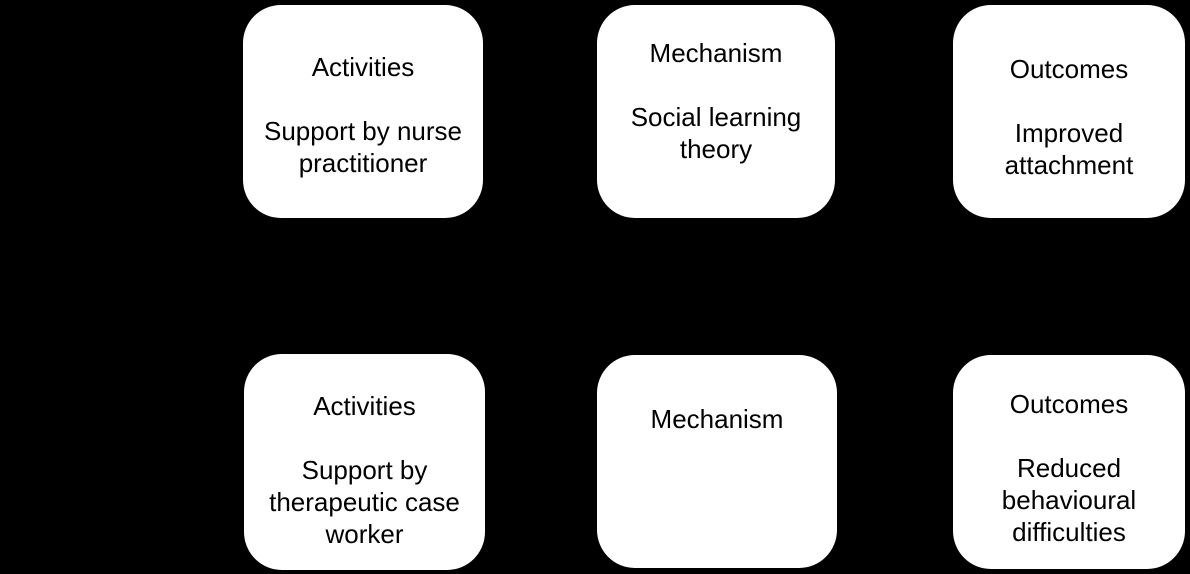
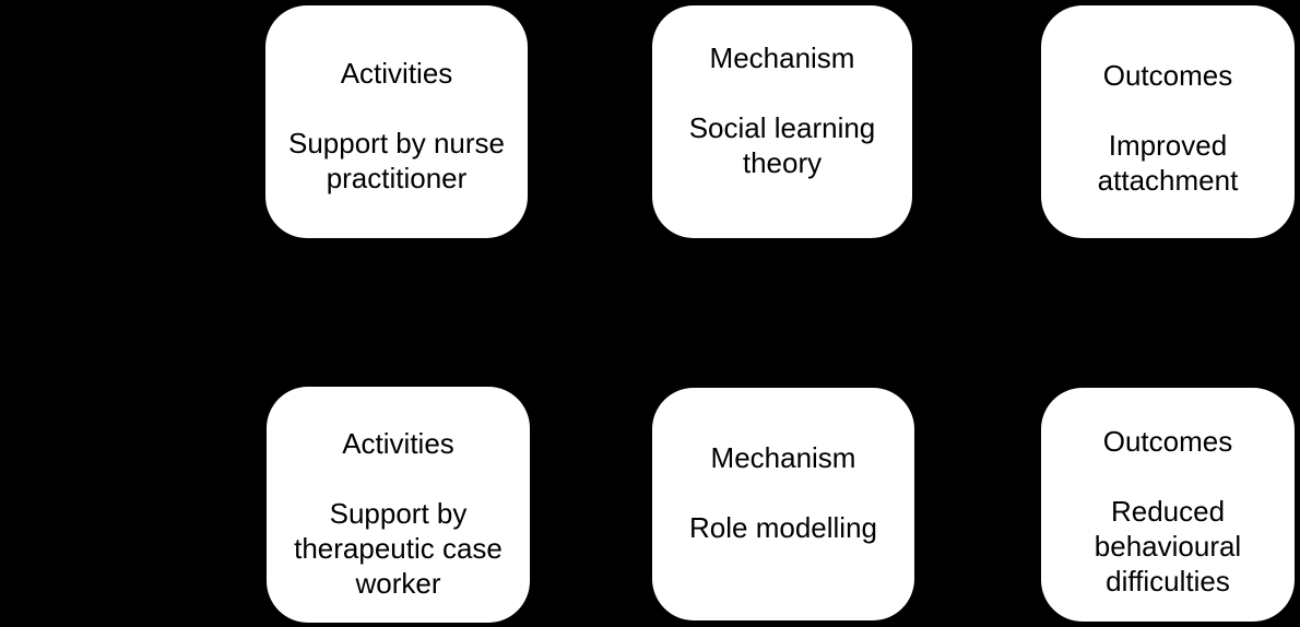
  Activities
  Support by nurse
  practitioner
  Mechanism
  Social learning
  theory
  Outcomes
  Improved
  attachment
  Activities
  Support by
  therapeutic case
  worker
  Mechanism
+ Role modelling
  Outcomes
  Reduced
  behavioural
  difficulties
